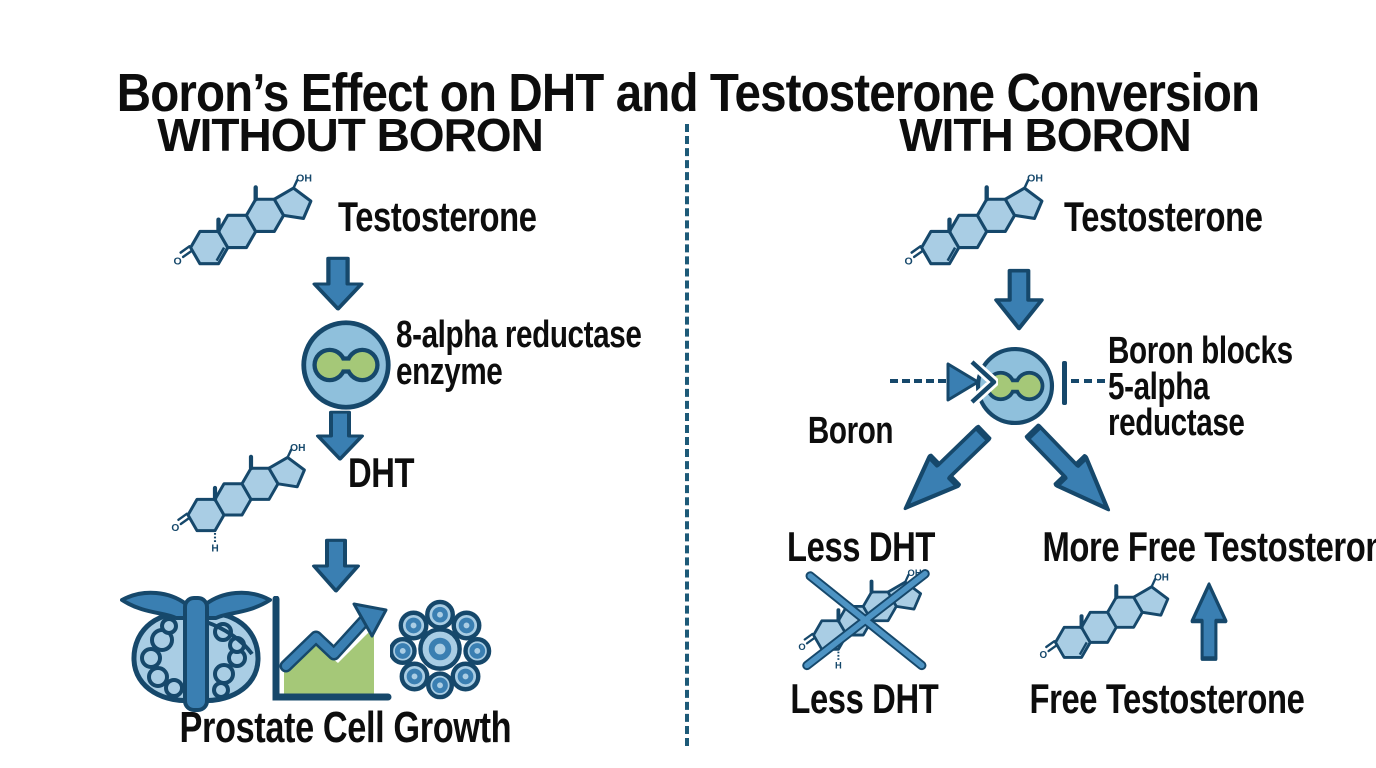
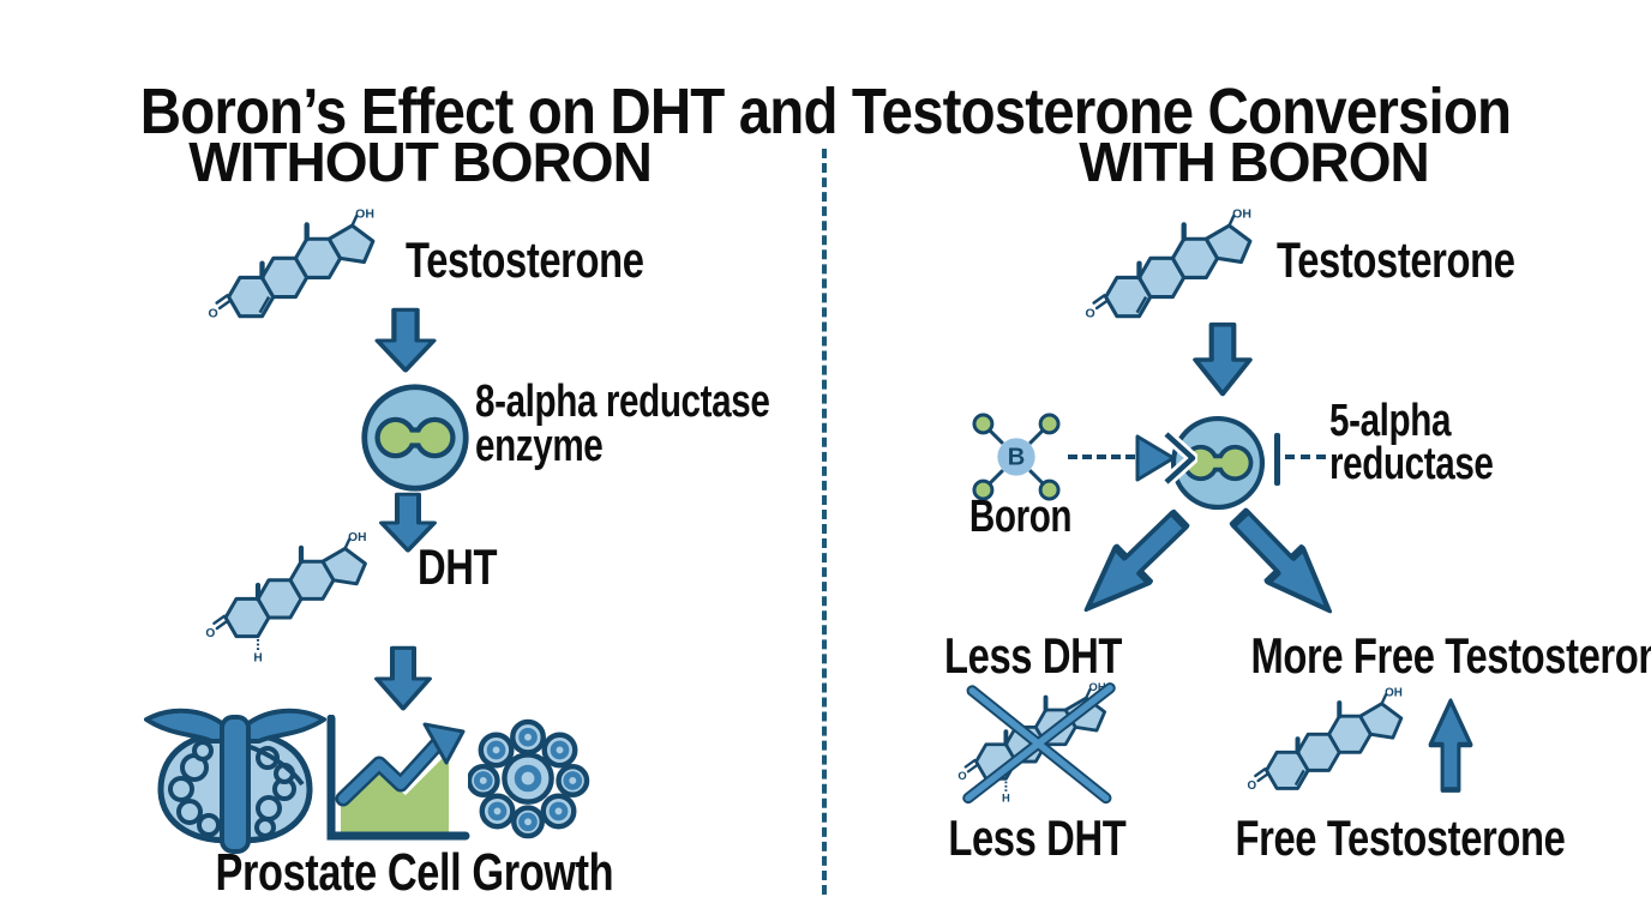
  Boron’s Effect on DHT and Testosterone Conversion
  WITHOUT BORON
  WITH BORON
  OH
  O
  Testosterone
  8-alpha reductase
  enzyme
  OH
  O
  H
  DHT
  Prostate Cell Growth
  OH
  O
  Testosterone
+ B
  Boron
- Boron blocks
  5-alpha
  reductase
  Less DHT
  More Free Testosteron
  OH
  O
  H
  Less DHT
  OH
  O
  Free Testosterone
